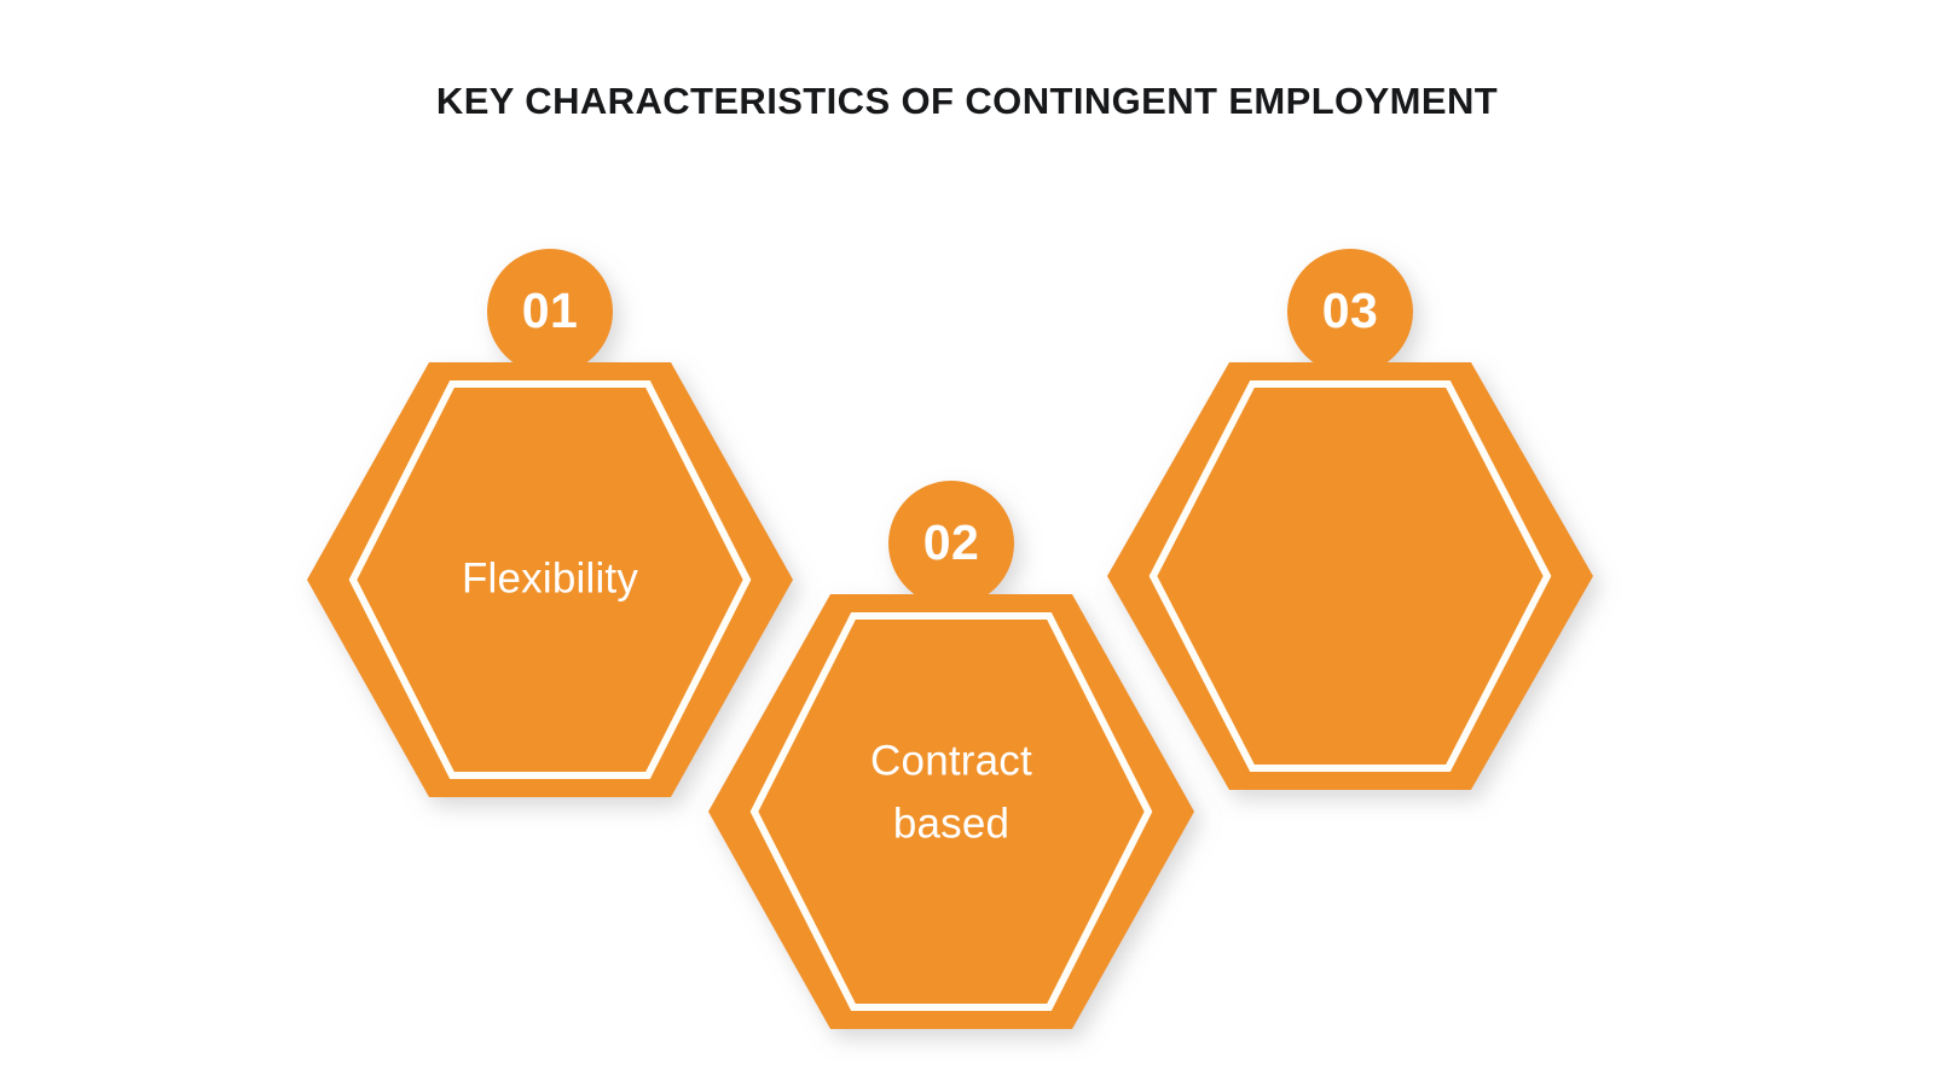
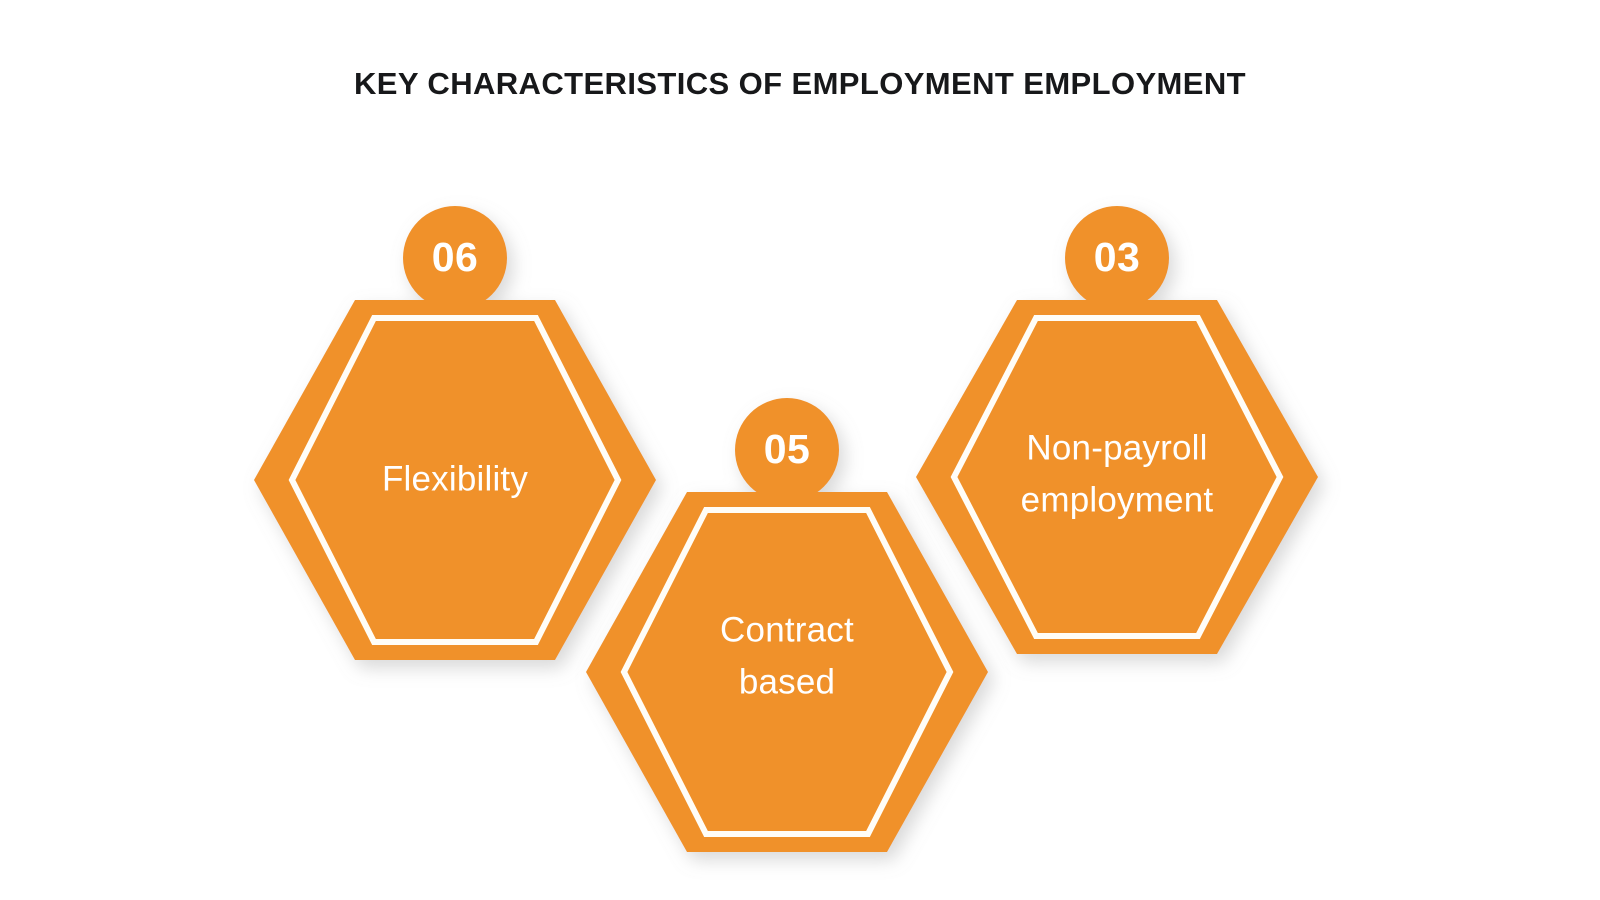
- KEY CHARACTERISTICS OF CONTINGENT EMPLOYMENT
+ KEY CHARACTERISTICS OF EMPLOYMENT EMPLOYMENT
- 01
+ 06
  Flexibility
- 02
+ 05
  Contract
  based
  03
+ Non-payroll
+ employment
